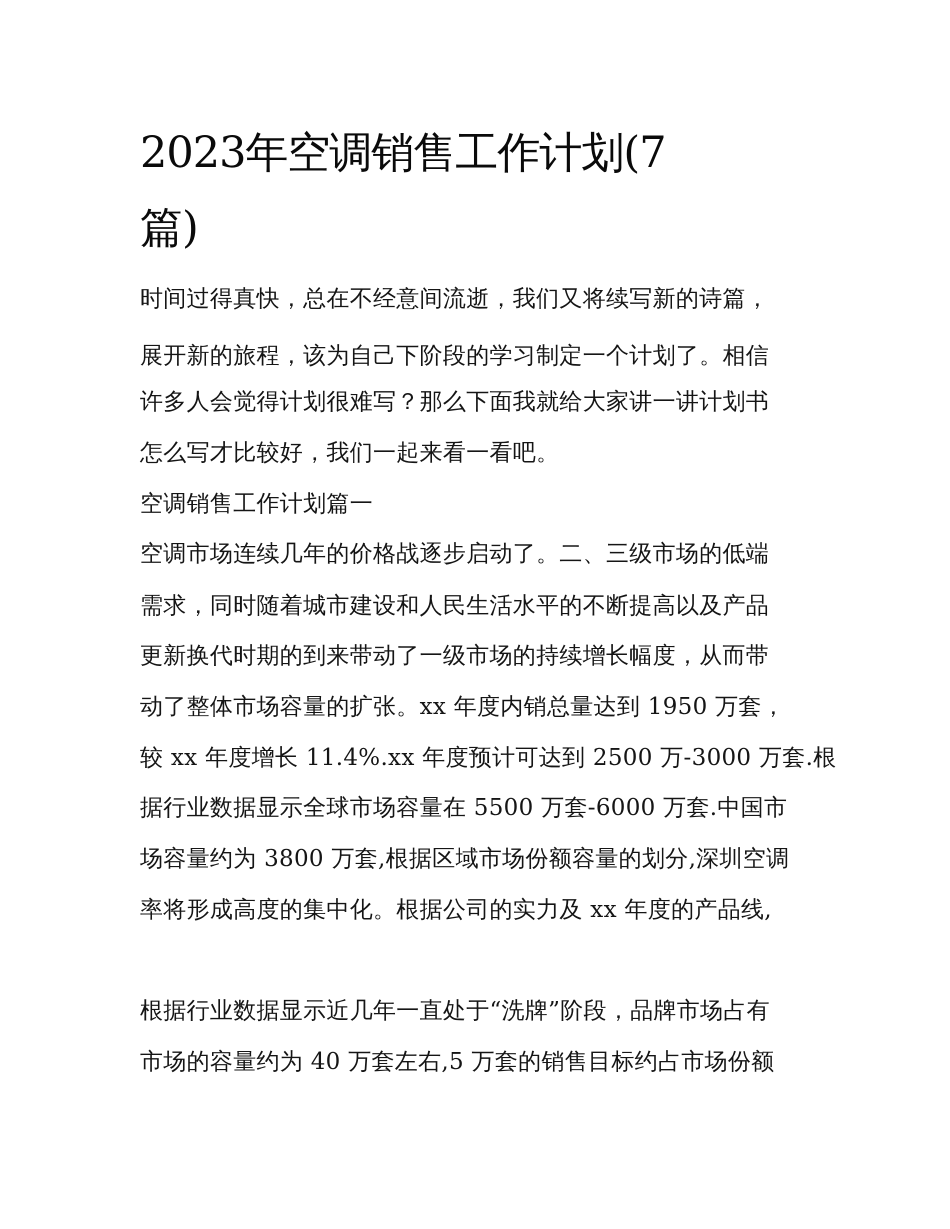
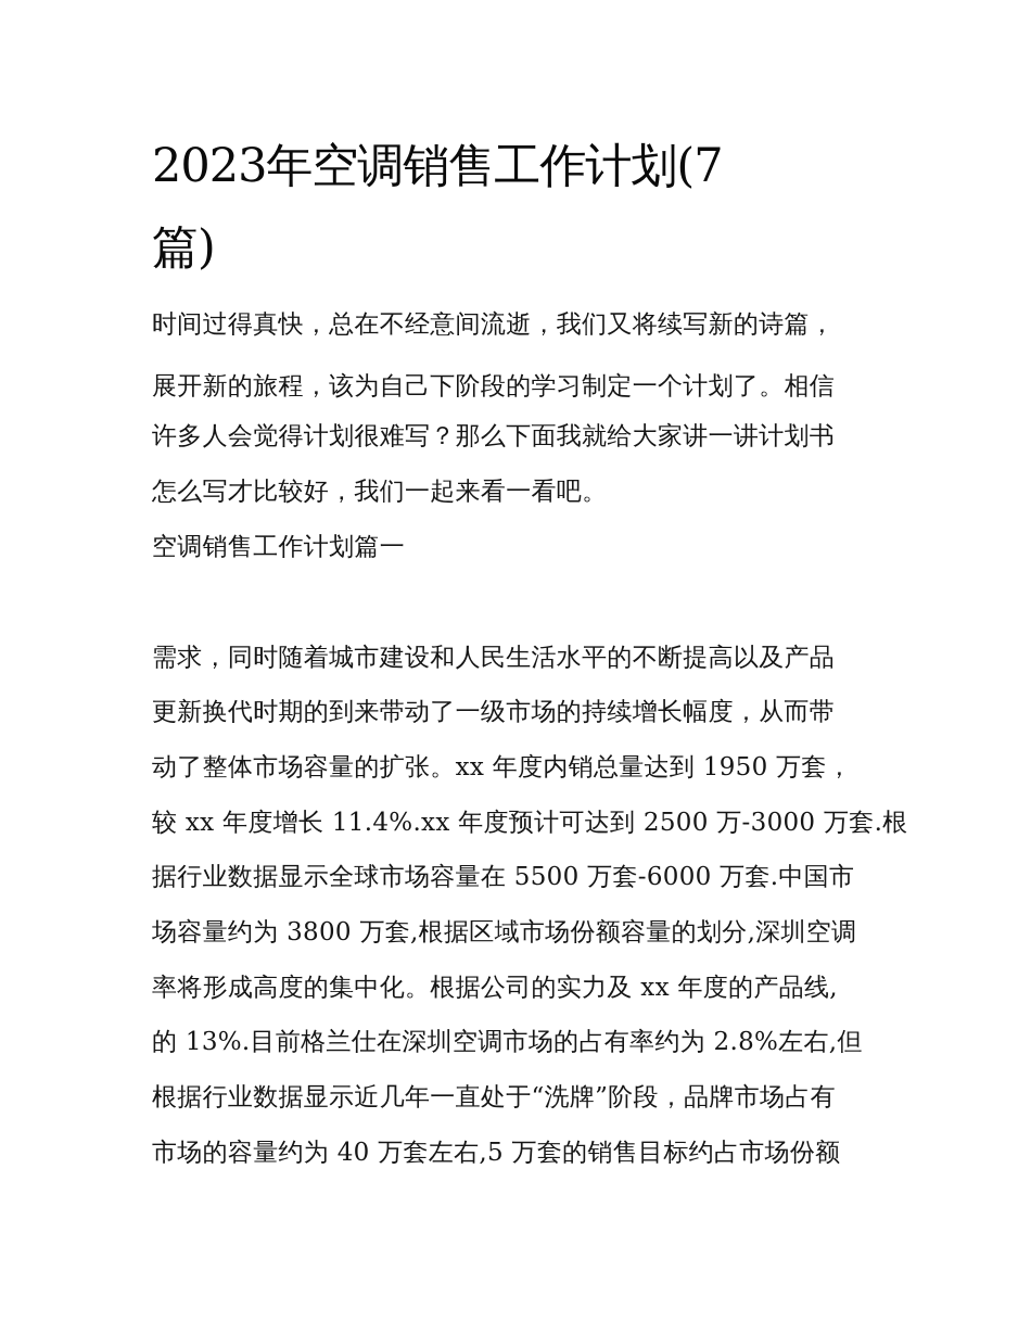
  2023年空调销售工作计划(7
  篇)
  时间过得真快，总在不经意间流逝，我们又将续写新的诗篇，
  展开新的旅程，该为自己下阶段的学习制定一个计划了。相信
  许多人会觉得计划很难写？那么下面我就给大家讲一讲计划书
  怎么写才比较好，我们一起来看一看吧。
  空调销售工作计划篇一
- 空调市场连续几年的价格战逐步启动了。二、三级市场的低端
  需求，同时随着城市建设和人民生活水平的不断提高以及产品
  更新换代时期的到来带动了一级市场的持续增长幅度，从而带
  动了整体市场容量的扩张。xx 年度内销总量达到 1950 万套，
  较 xx 年度增长 11.4%.xx 年度预计可达到 2500 万-3000 万套.根
  据行业数据显示全球市场容量在 5500 万套-6000 万套.中国市
  场容量约为 3800 万套,根据区域市场份额容量的划分,深圳空调
  率将形成高度的集中化。根据公司的实力及 xx 年度的产品线,
+ 的 13%.目前格兰仕在深圳空调市场的占有率约为 2.8%左右,但
  根据行业数据显示近几年一直处于“洗牌”阶段，品牌市场占有
  市场的容量约为 40 万套左右,5 万套的销售目标约占市场份额
